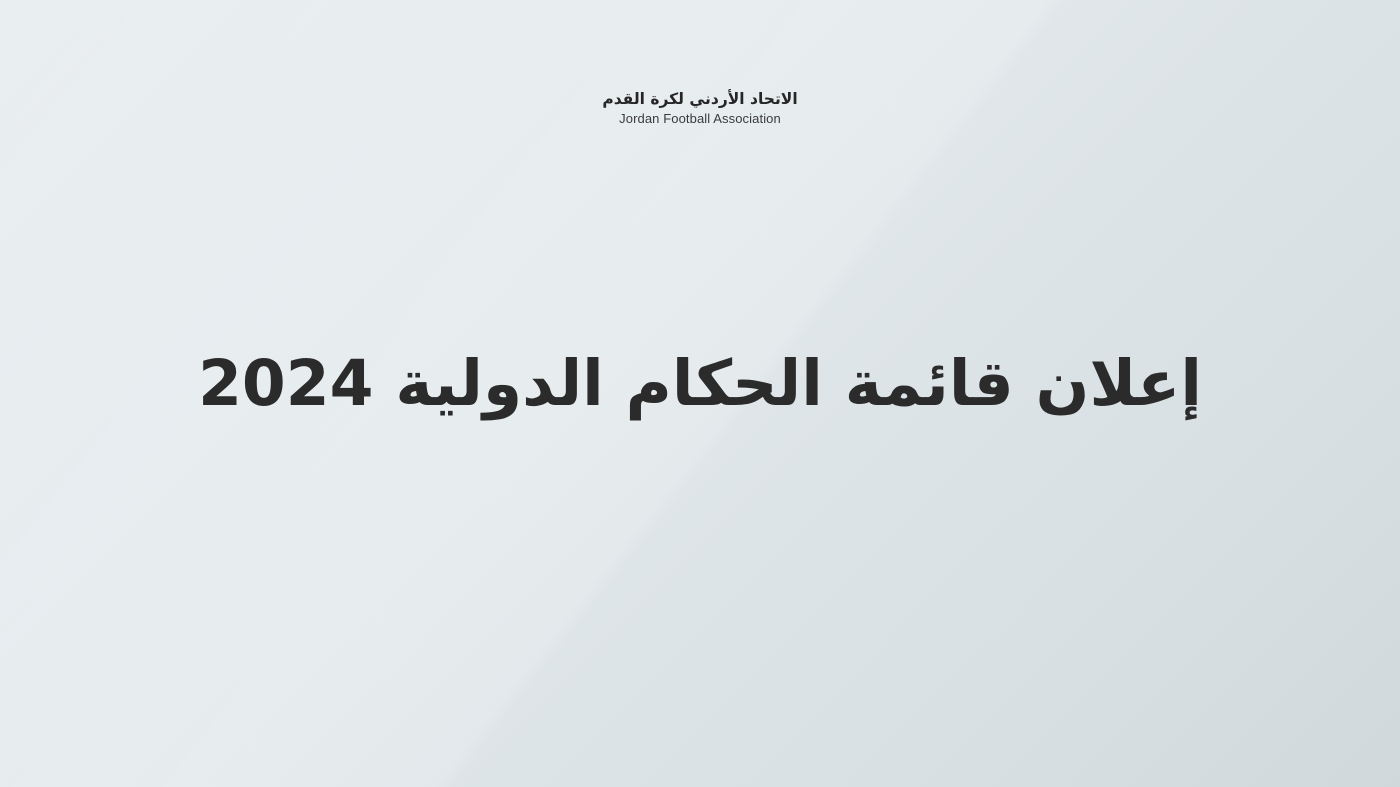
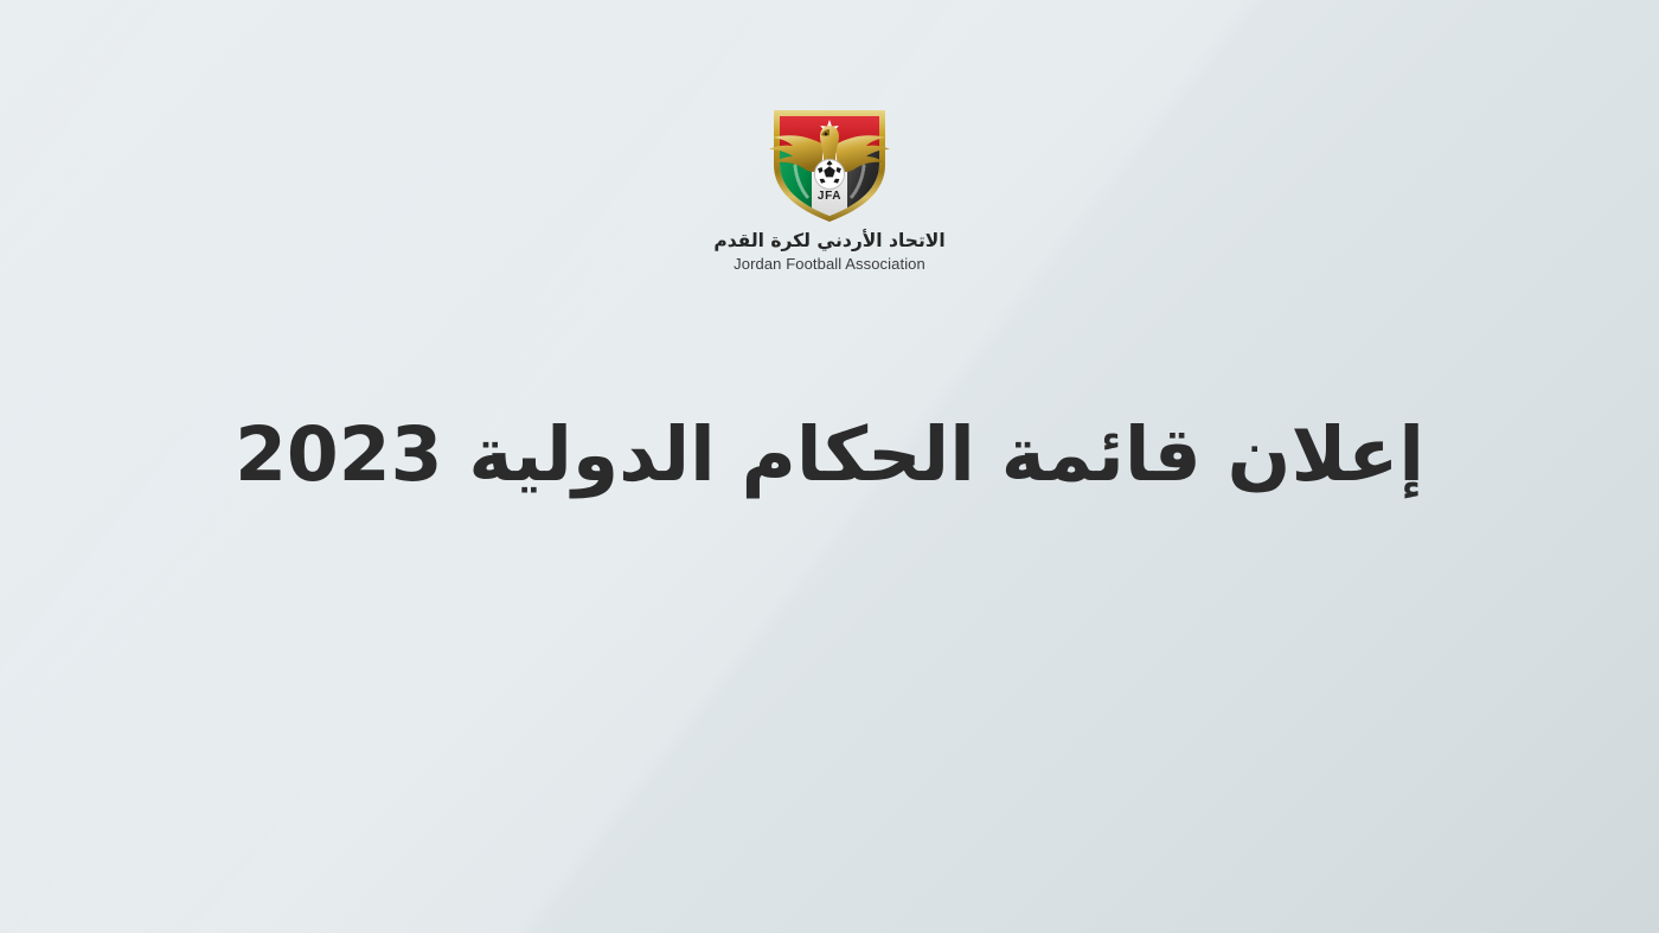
+ JFA
  الاتحاد الأردني لكرة القدم
  Jordan Football Association
- إعلان قائمة الحكام الدولية 2024
+ إعلان قائمة الحكام الدولية 2023
